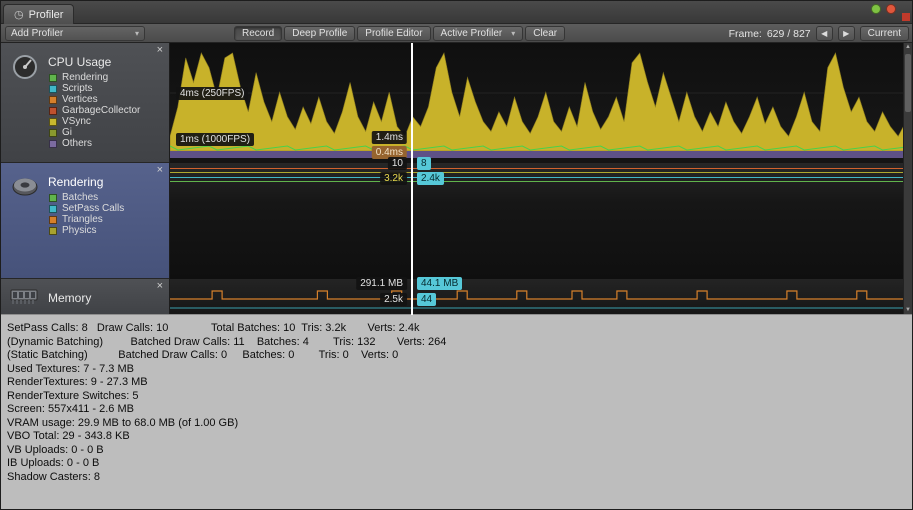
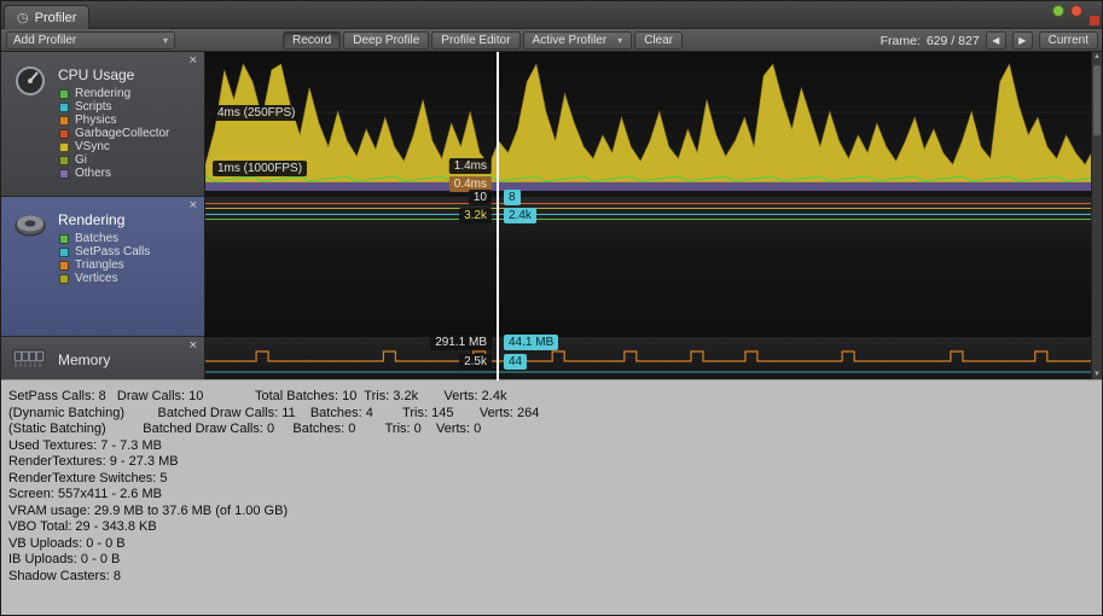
  ◷
  Profiler
  Add Profiler
  ▾
  Record
  Deep Profile
  Profile Editor
  Active Profiler
  ▾
  Clear
  Frame:
  629 / 827
  ◀
  ▶
  Current
  ×
  CPU Usage
  Rendering
  Scripts
- Vertices
+ Physics
  GarbageCollector
  VSync
  Gi
  Others
  ×
  Rendering
  Batches
  SetPass Calls
  Triangles
- Physics
+ Vertices
  ×
  Memory
  4ms (250FPS)
  1ms (1000FPS)
  1.4ms
  0.4ms
  10
  8
  3.2k
  2.4k
  291.1 MB
  44.1 MB
  2.5k
  44
  SetPass Calls: 8 Draw Calls: 10 Total Batches: 10 Tris: 3.2k Verts: 2.4k
- (Dynamic Batching) Batched Draw Calls: 11 Batches: 4 Tris: 132 Verts: 264
+ (Dynamic Batching) Batched Draw Calls: 11 Batches: 4 Tris: 145 Verts: 264
  (Static Batching) Batched Draw Calls: 0 Batches: 0 Tris: 0 Verts: 0
  Used Textures: 7 - 7.3 MB
  RenderTextures: 9 - 27.3 MB
  RenderTexture Switches: 5
  Screen: 557x411 - 2.6 MB
- VRAM usage: 29.9 MB to 68.0 MB (of 1.00 GB)
+ VRAM usage: 29.9 MB to 37.6 MB (of 1.00 GB)
  VBO Total: 29 - 343.8 KB
  VB Uploads: 0 - 0 B
  IB Uploads: 0 - 0 B
  Shadow Casters: 8
